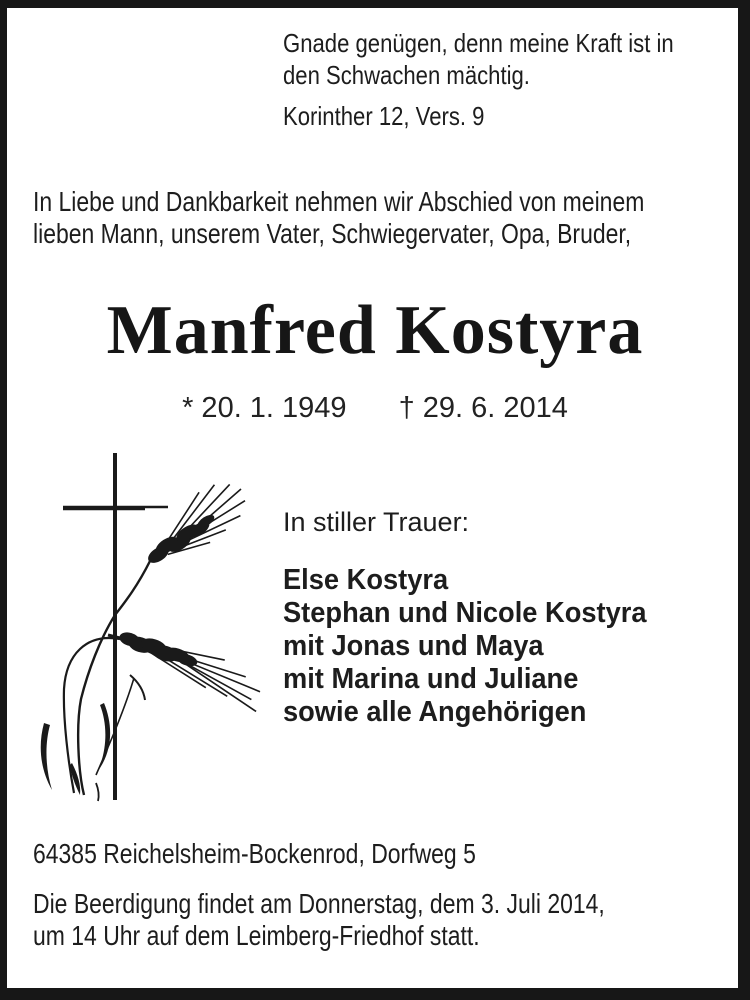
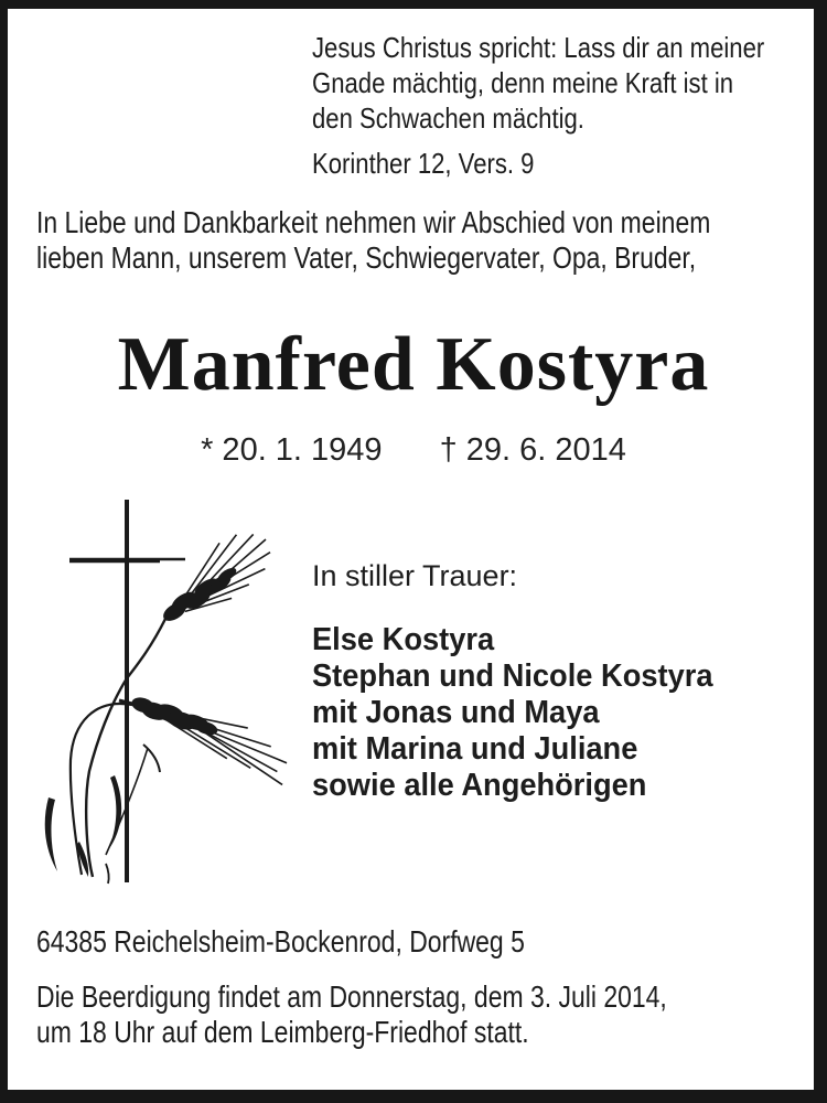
+ Jesus Christus spricht: Lass dir an meiner
- Gnade genügen, denn meine Kraft ist in
+ Gnade mächtig, denn meine Kraft ist in
  den Schwachen mächtig.
  Korinther 12, Vers. 9
  In Liebe und Dankbarkeit nehmen wir Abschied von meinem
  lieben Mann, unserem Vater, Schwiegervater, Opa, Bruder,
  Manfred Kostyra
  * 20. 1. 1949
  † 29. 6. 2014
  In stiller Trauer:
  Else Kostyra
  Stephan und Nicole Kostyra
  mit Jonas und Maya
  mit Marina und Juliane
  sowie alle Angehörigen
  64385 Reichelsheim-Bockenrod, Dorfweg 5
  Die Beerdigung findet am Donnerstag, dem 3. Juli 2014,
- um 14 Uhr auf dem Leimberg-Friedhof statt.
+ um 18 Uhr auf dem Leimberg-Friedhof statt.
